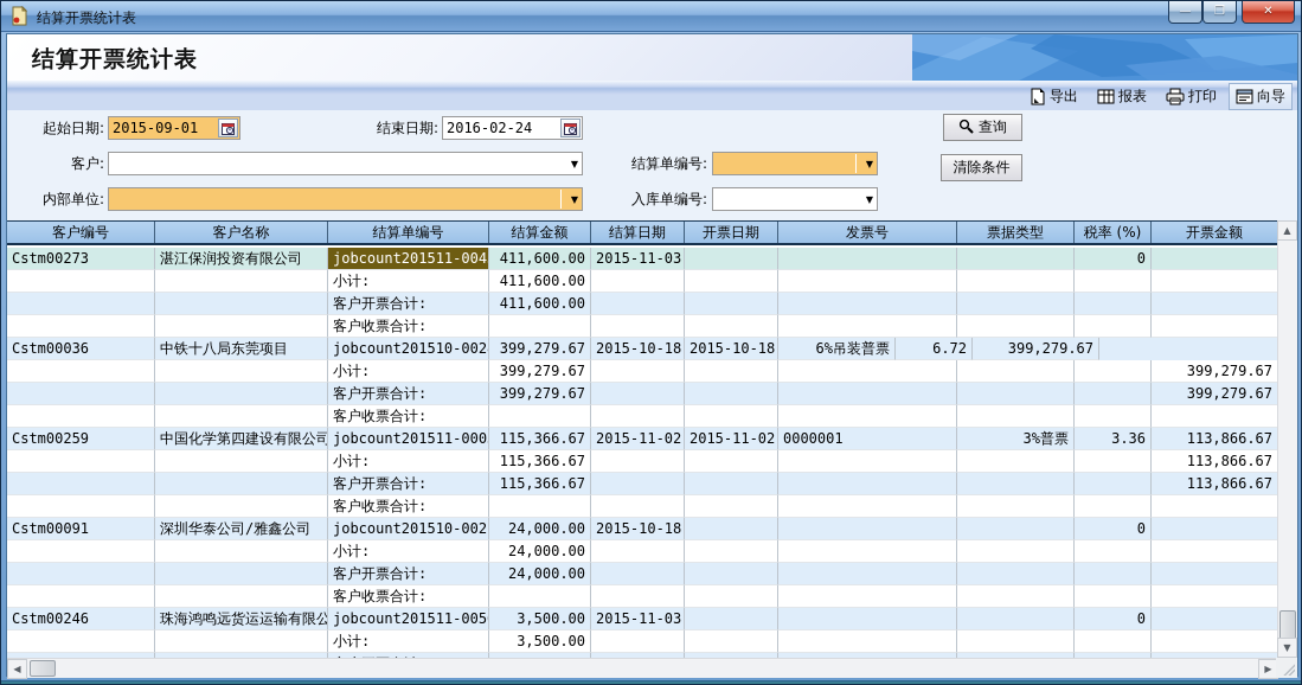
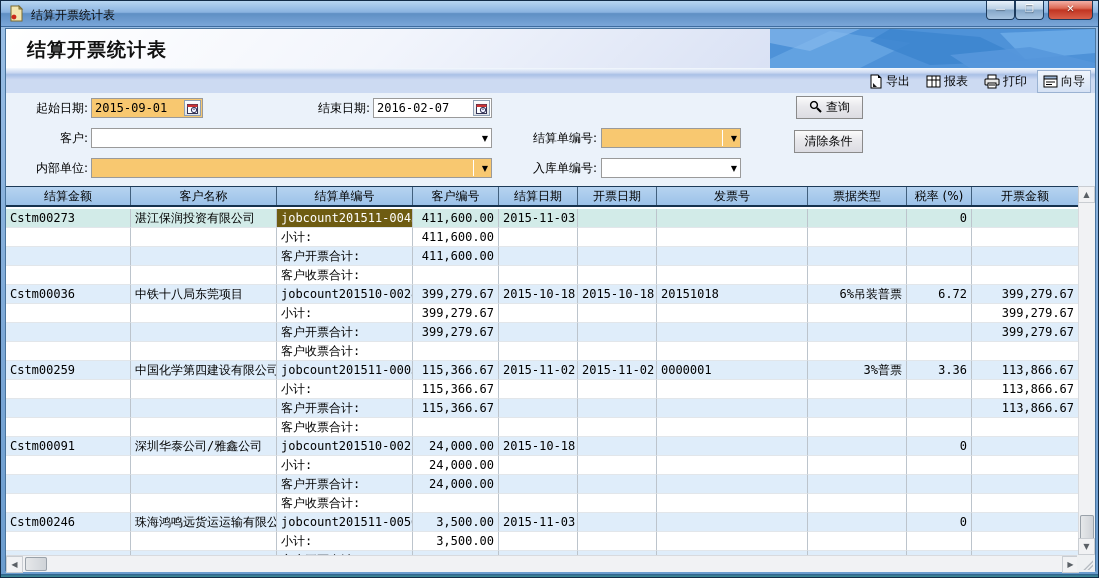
  结算开票统计表
  —
  ❐
  ✕
  结算开票统计表
  导出
  报表
  打印
  向导
  起始日期:
  2015-09-01
  结束日期:
- 2016-02-24
+ 2016-02-07
  客户:
  ▼
  结算单编号:
  ▼
  内部单位:
  ▼
  入库单编号:
  ▼
  查询
  清除条件
- 客户编号
+ 结算金额
  客户名称
  结算单编号
- 结算金额
+ 客户编号
  结算日期
  开票日期
  发票号
  票据类型
  税率 (%)
  开票金额
  Cstm00273
  湛江保润投资有限公司
  jobcount201511-004
  411,600.00
  2015-11-03
  0
  小计:
  411,600.00
  客户开票合计:
  411,600.00
  客户收票合计:
  Cstm00036
  中铁十八局东莞项目
  jobcount201510-002
  399,279.67
  2015-10-18
  2015-10-18
+ 20151018
  6%吊装普票
  6.72
  399,279.67
  小计:
  399,279.67
  399,279.67
  客户开票合计:
  399,279.67
  399,279.67
  客户收票合计:
  Cstm00259
  中国化学第四建设有限公司
  jobcount201511-000
  115,366.67
  2015-11-02
  2015-11-02
  0000001
  3%普票
  3.36
  113,866.67
  小计:
  115,366.67
  113,866.67
  客户开票合计:
  115,366.67
  113,866.67
  客户收票合计:
  Cstm00091
  深圳华泰公司/雅鑫公司
  jobcount201510-002
  24,000.00
  2015-10-18
  0
  小计:
  24,000.00
  客户开票合计:
  24,000.00
  客户收票合计:
  Cstm00246
  珠海鸿鸣远货运运输有限公
  jobcount201511-005
  3,500.00
  2015-11-03
  0
  小计:
  3,500.00
  ▲
  ▼
  ◀
  ▶
